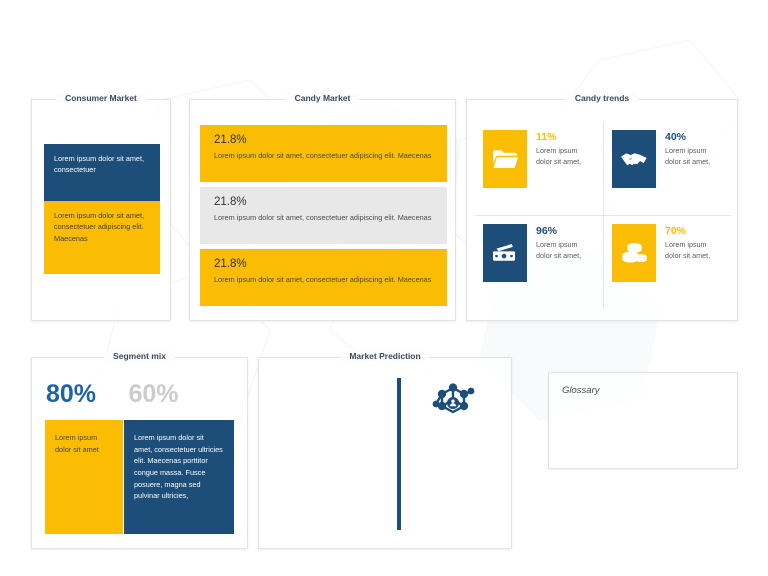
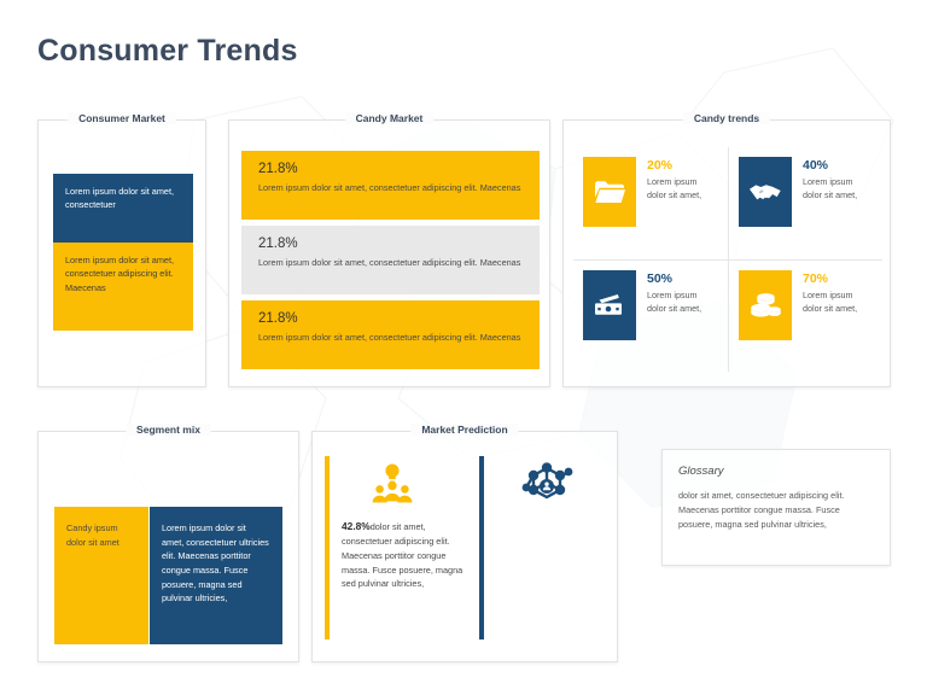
+ Consumer Trends
  Consumer Market
  Lorem ipsum dolor sit amet, consectetuer
  Lorem ipsum dolor sit amet, consectetuer adipiscing elit. Maecenas
  Candy Market
  21.8%
  Lorem ipsum dolor sit amet, consectetuer adipiscing elit. Maecenas
  21.8%
  Lorem ipsum dolor sit amet, consectetuer adipiscing elit. Maecenas
  21.8%
  Lorem ipsum dolor sit amet, consectetuer adipiscing elit. Maecenas
  Candy trends
- 11%
+ 20%
  Lorem ipsum dolor sit amet,
  40%
  Lorem ipsum dolor sit amet,
- 96%
+ 50%
  Lorem ipsum dolor sit amet,
  70%
  Lorem ipsum dolor sit amet,
  Segment mix
- 80% 60%
- Lorem ipsum dolor sit amet
+ Candy ipsum dolor sit amet
  Lorem ipsum dolor sit amet, consectetuer ultricies elit. Maecenas porttitor congue massa. Fusce posuere, magna sed pulvinar ultricies,
  Market Prediction
+ 42.8%dolor sit amet, consectetuer adipiscing elit. Maecenas porttitor congue massa. Fusce posuere, magna sed pulvinar ultricies,
  Glossary
+ dolor sit amet, consectetuer adipiscing elit. Maecenas porttitor congue massa. Fusce posuere, magna sed pulvinar ultricies,
